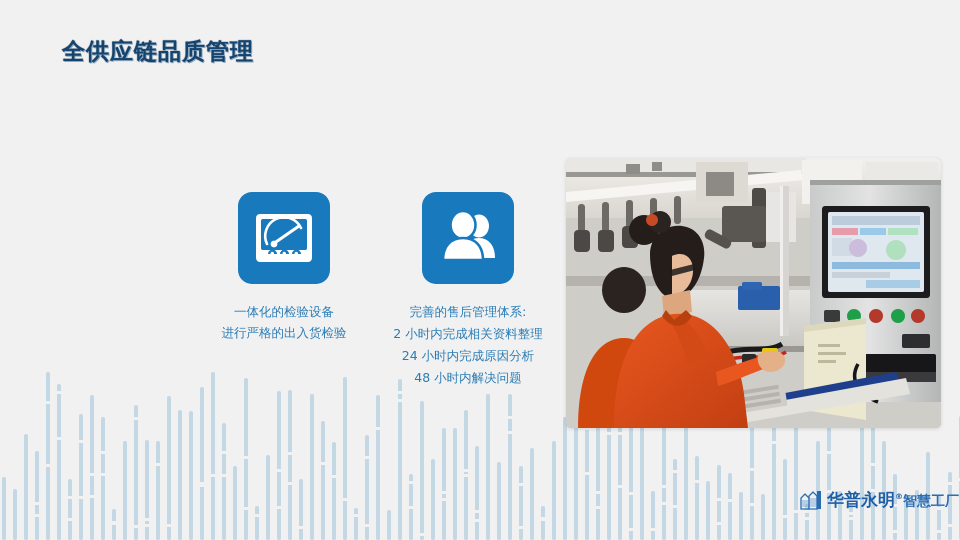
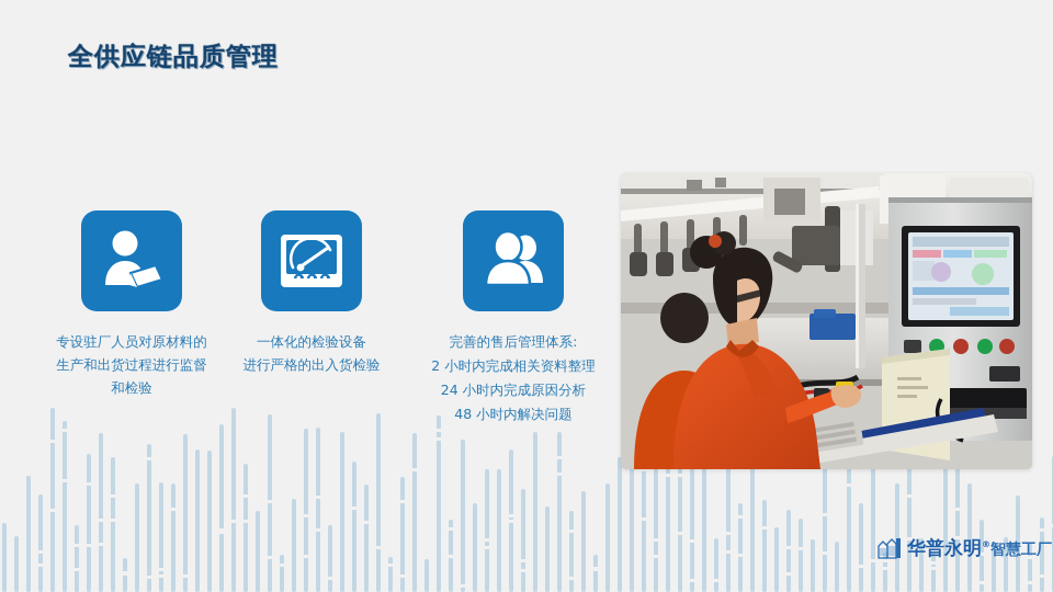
  全供应链品质管理
+ 专设驻厂人员对原材料的
+ 生产和出货过程进行监督
+ 和检验
  一体化的检验设备
  进行严格的出入货检验
  完善的售后管理体系:
  2 小时内完成相关资料整理
  24 小时内完成原因分析
  48 小时内解决问题
  华普永明®智慧工厂
